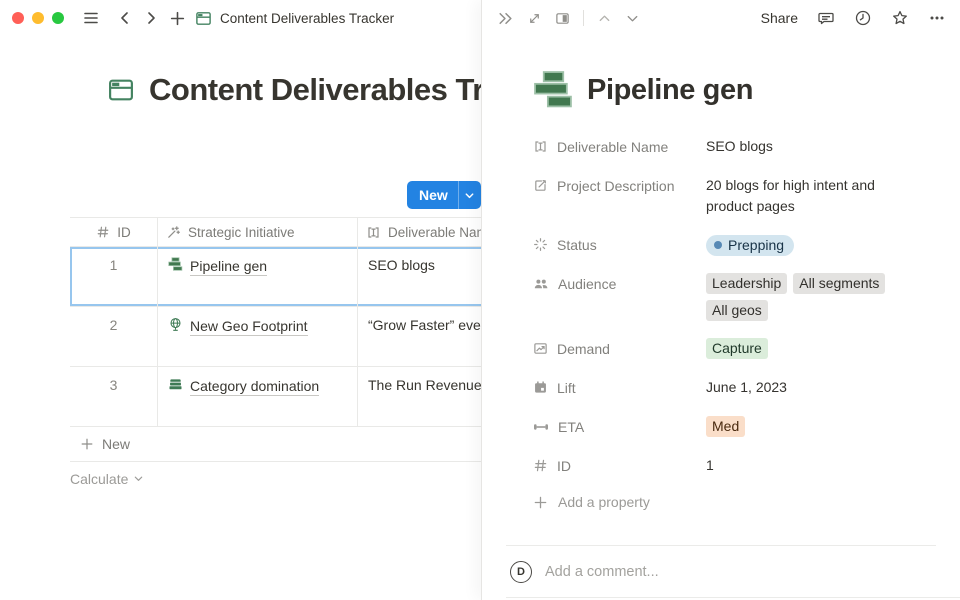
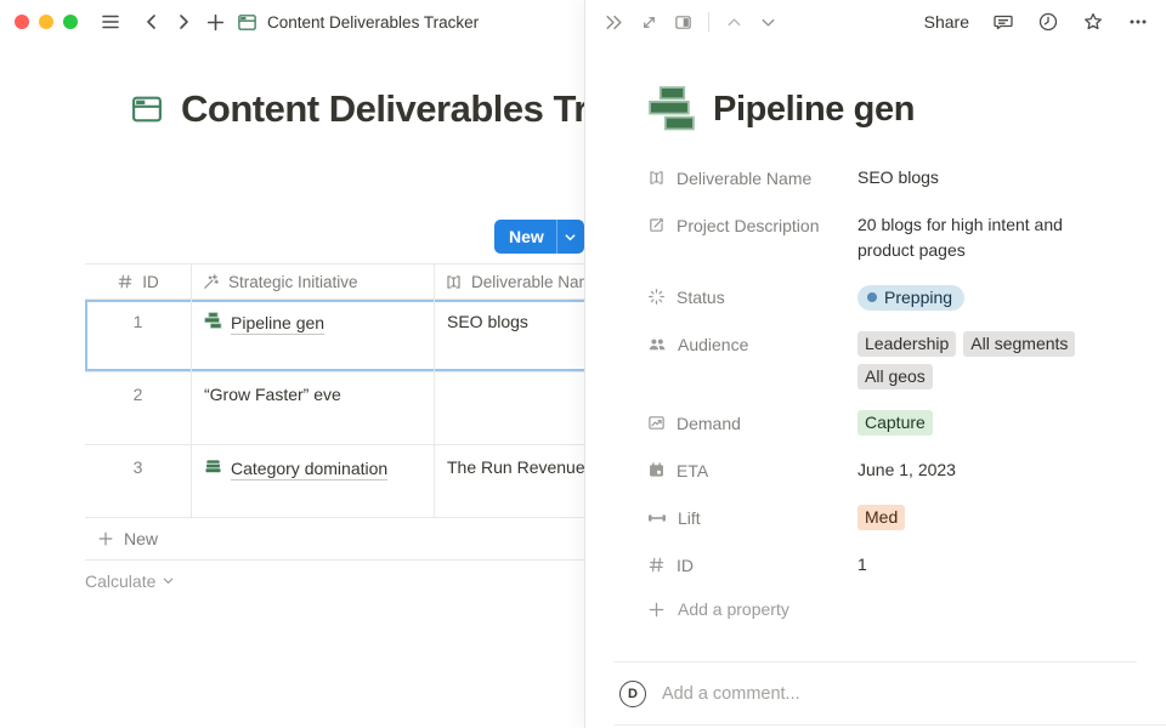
  Content Deliverables Tracker
  Content Deliverables Tr
  New
  ID
  Strategic Initiative
  Deliverable Na
  1
  Pipeline gen
  SEO blogs
  2
- New Geo Footprint
  “Grow Faster” eve
  3
  Category domination
  The Run Revenue
  New
  Calculate
  Share
  Pipeline gen
  Deliverable Name
  SEO blogs
  Project Description
  20 blogs for high intent and product pages
  Status
  Prepping
  Audience
  Leadership
  All segments
  All geos
  Demand
  Capture
- Lift
+ ETA
  June 1, 2023
- ETA
+ Lift
  Med
  ID
  1
  Add a property
  D
  Add a comment...
